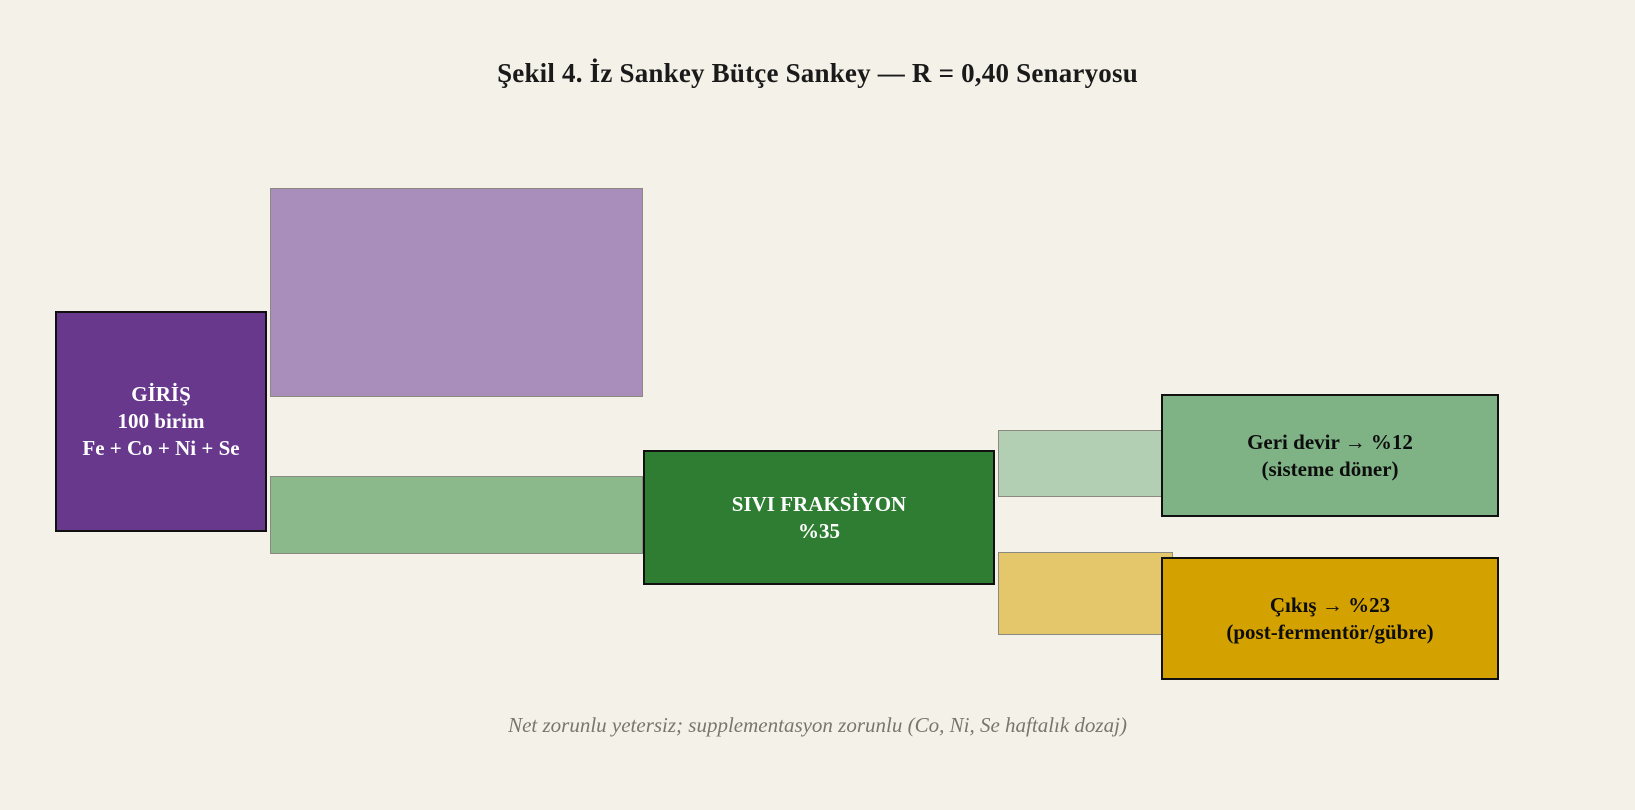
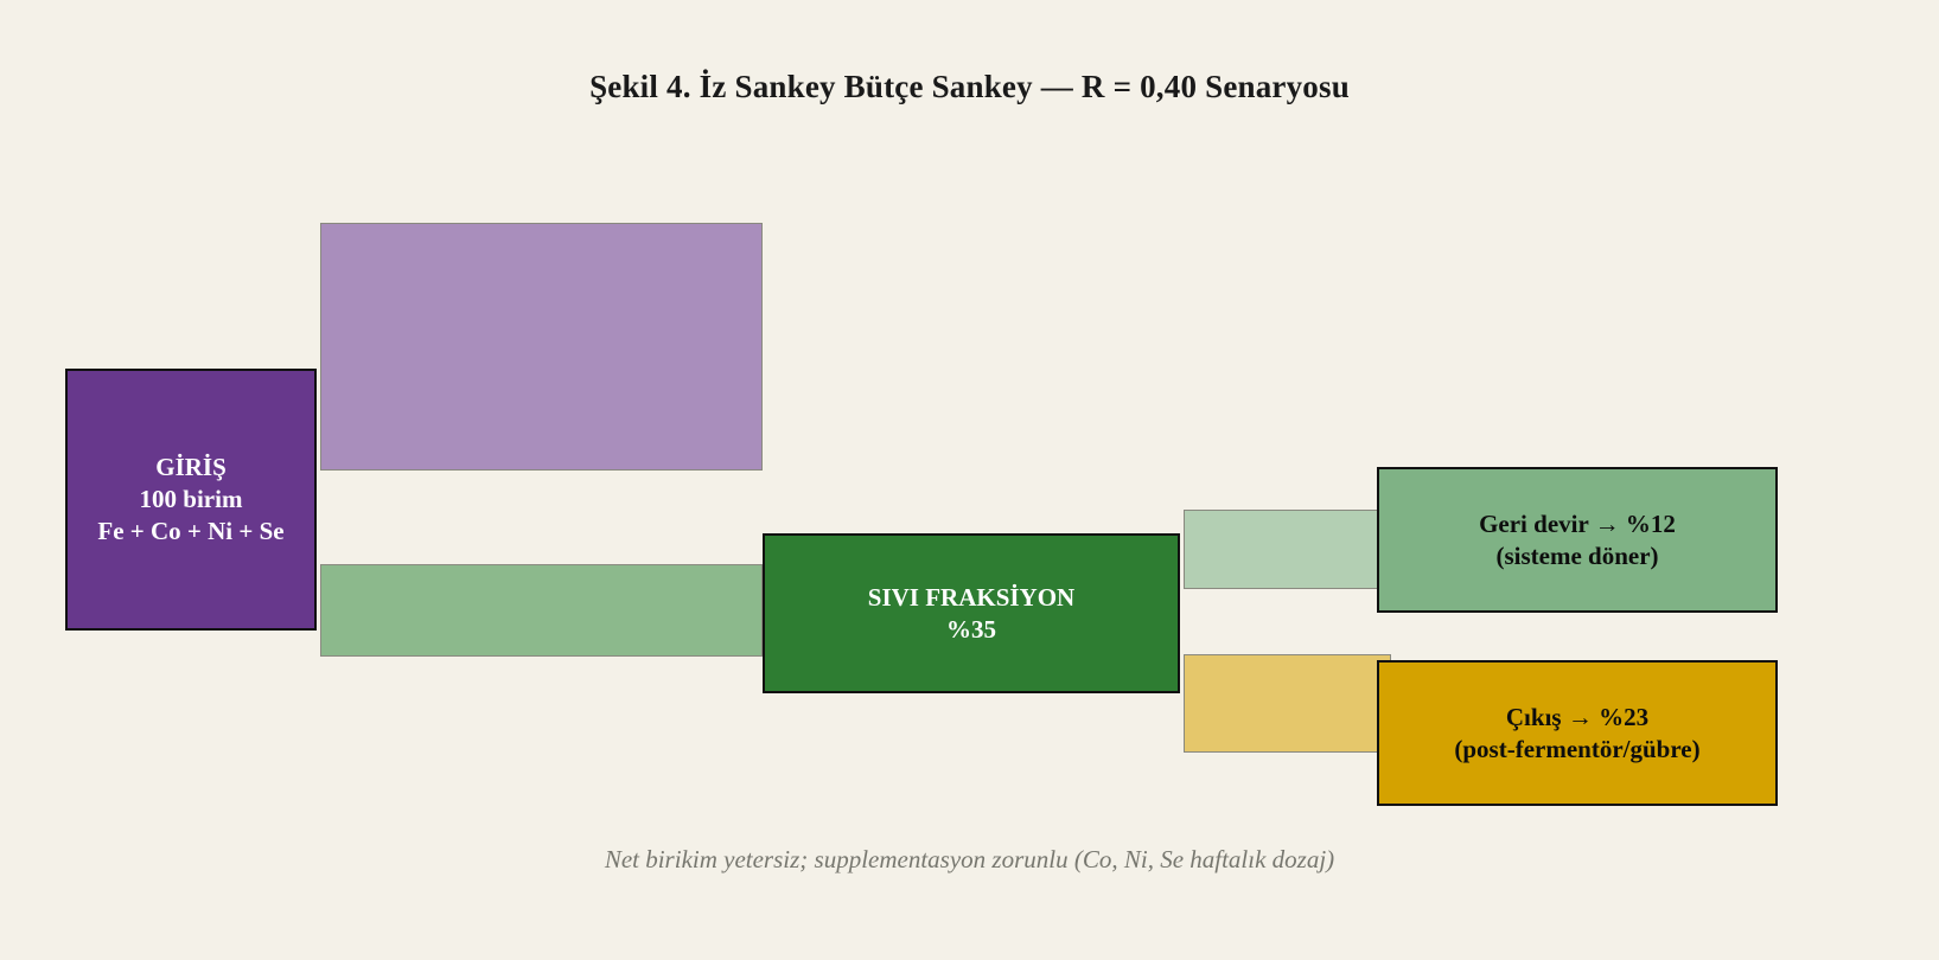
  Şekil 4. İz Sankey Bütçe Sankey — R = 0,40 Senaryosu
  GİRİŞ
  100 birim
  Fe + Co + Ni + Se
  SIVI FRAKSİYON
  %35
  Geri devir → %12
  (sisteme döner)
  Çıkış → %23
  (post-fermentör/gübre)
- Net zorunlu yetersiz; supplementasyon zorunlu (Co, Ni, Se haftalık dozaj)
+ Net birikim yetersiz; supplementasyon zorunlu (Co, Ni, Se haftalık dozaj)
